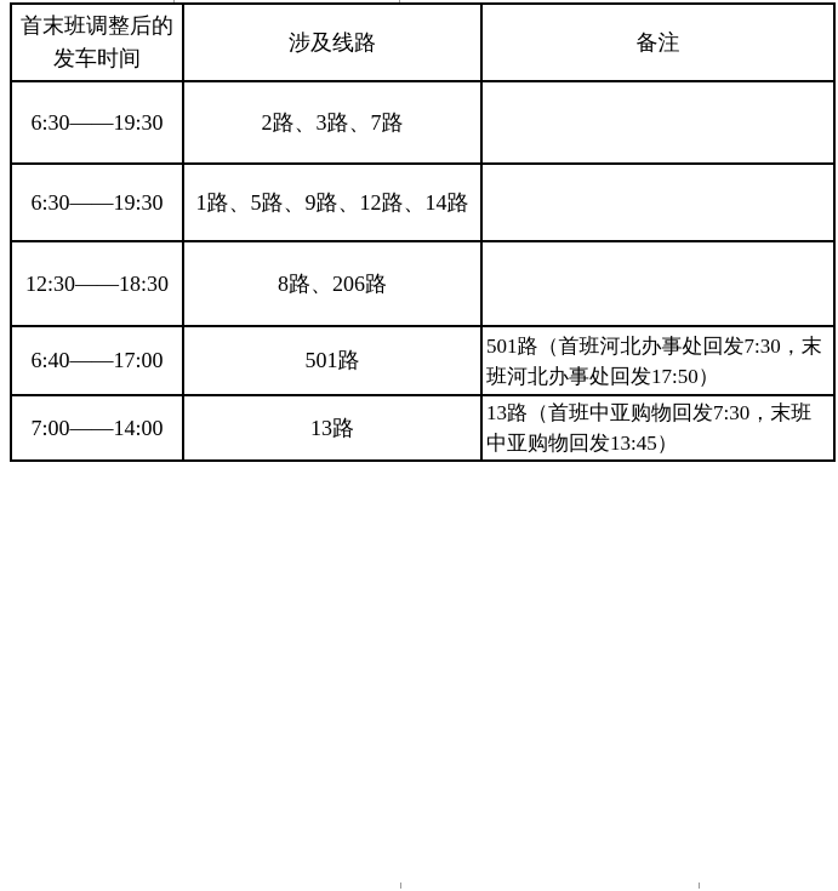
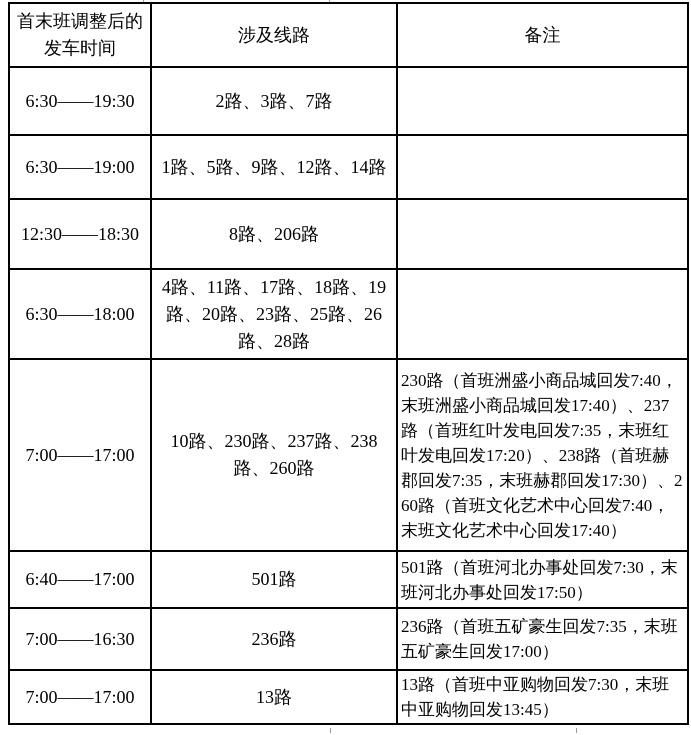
  首末班调整后的发车时间	涉及线路	备注
  6:30——19:30	2路、3路、7路
- 6:30——19:30	1路、5路、9路、12路、14路
+ 6:30——19:00	1路、5路、9路、12路、14路
  12:30——18:30	8路、206路
+ 6:30——18:00	4路、11路、17路、18路、19路、20路、23路、25路、26路、28路
+ 7:00——17:00	10路、230路、237路、238路、260路	230路（首班洲盛小商品城回发7:40，末班洲盛小商品城回发17:40）、237路（首班红叶发电回发7:35，末班红叶发电回发17:20）、238路（首班赫郡回发7:35，末班赫郡回发17:30）、260路（首班文化艺术中心回发7:40，末班文化艺术中心回发17:40）
  6:40——17:00	501路	501路（首班河北办事处回发7:30，末班河北办事处回发17:50）
+ 7:00——16:30	236路	236路（首班五矿豪生回发7:35，末班五矿豪生回发17:00）
- 7:00——14:00	13路	13路（首班中亚购物回发7:30，末班中亚购物回发13:45）
+ 7:00——17:00	13路	13路（首班中亚购物回发7:30，末班中亚购物回发13:45）
